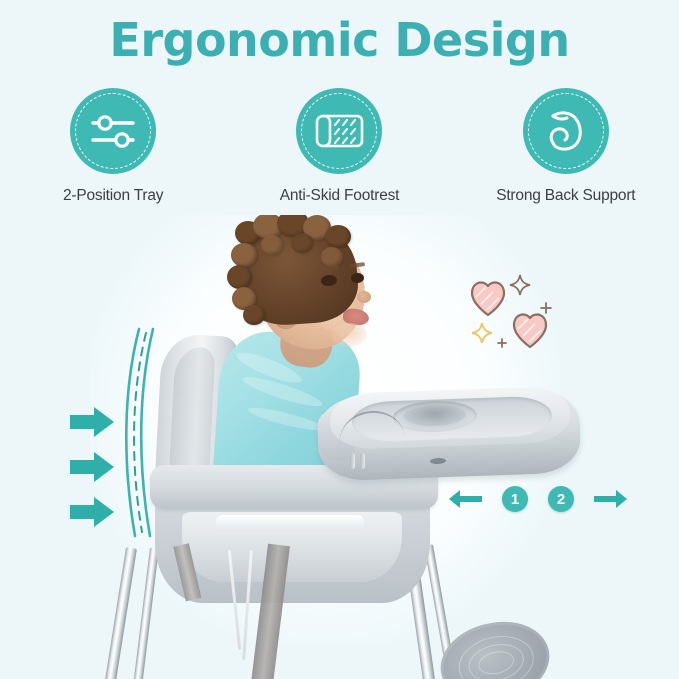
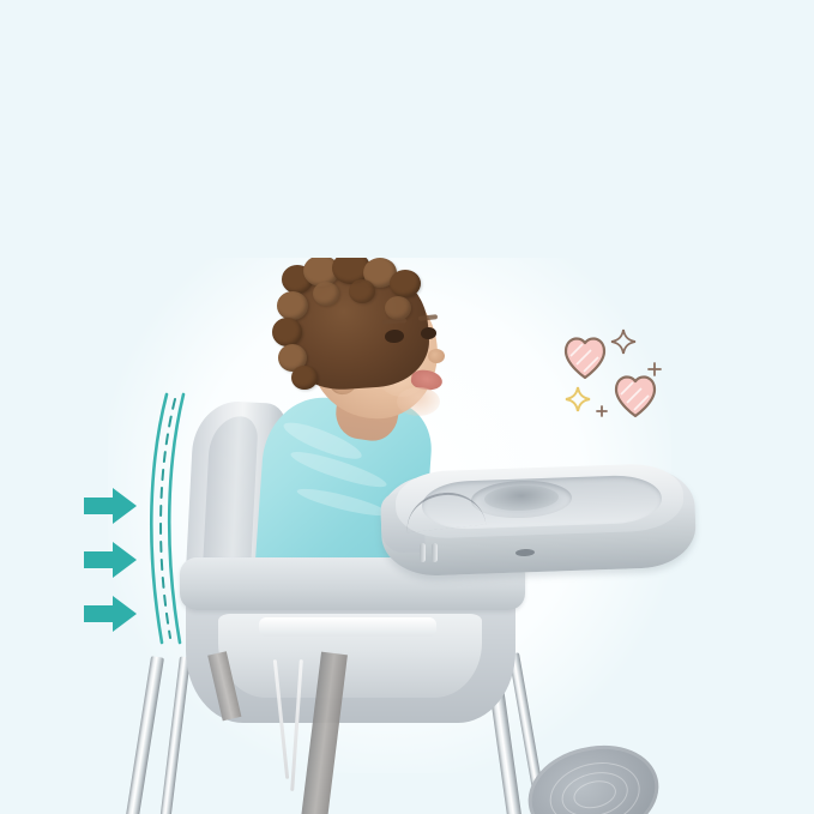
- Ergonomic Design
- 2-Position Tray
- Anti-Skid Footrest
- Strong Back Support
- 1
- 2
